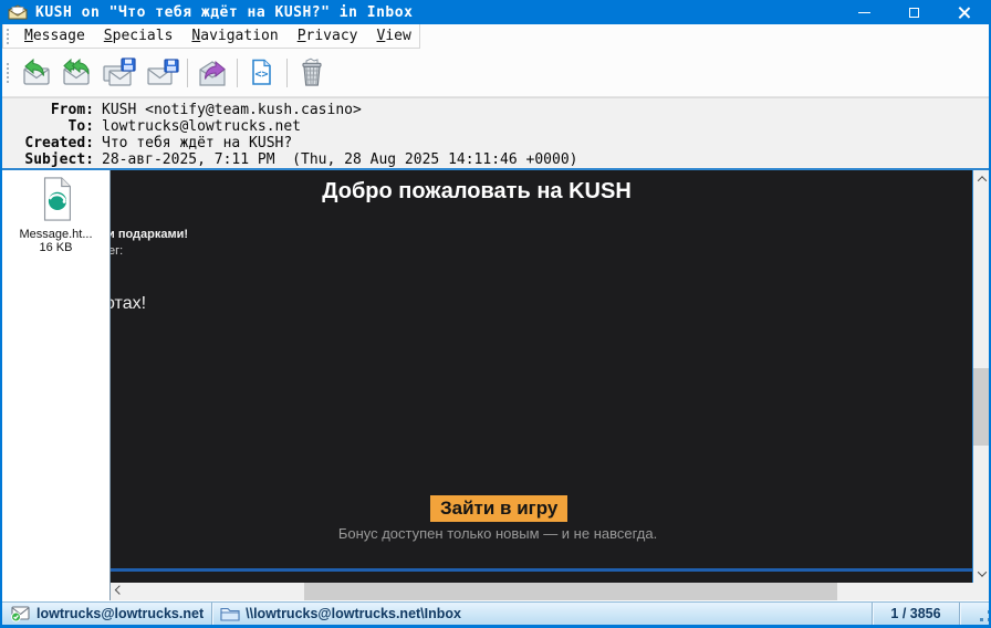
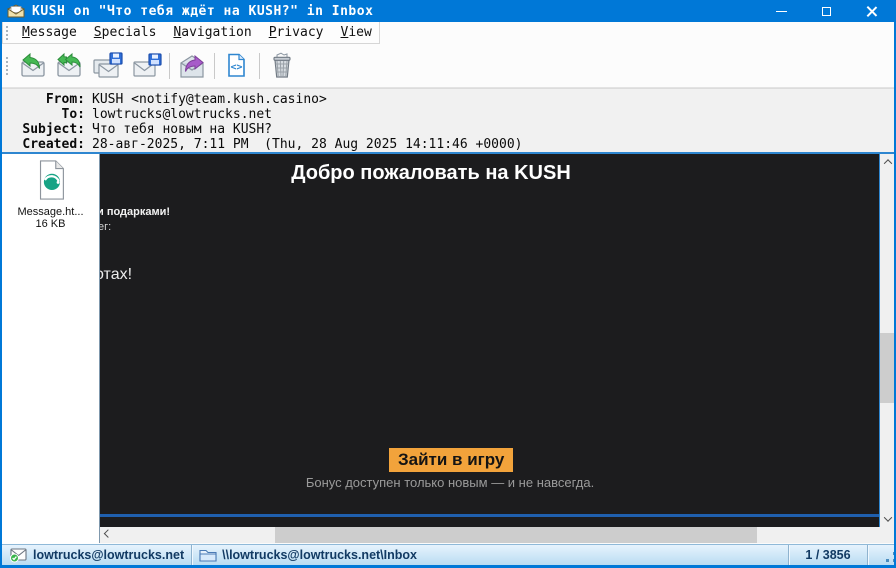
  KUSH on "Что тебя ждёт на KUSH?" in Inbox
  Message
  Specials
  Navigation
  Privacy
  View
  <>
  From:
  KUSH <notify@team.kush.casino>
  To:
  lowtrucks@lowtrucks.net
- Created:
+ Subject:
- Что тебя ждёт на KUSH?
+ Что тебя новым на KUSH?
- Subject:
+ Created:
  28-авг-2025, 7:11 PM (Thu, 28 Aug 2025 14:11:46 +0000)
  Message.ht...
  16 KB
  Добро пожаловать на KUSH
  и подарками!
  ег:
  отах!
  Зайти в игру
  Бонус доступен только новым — и не навсегда.
  lowtrucks@lowtrucks.net
  \\lowtrucks@lowtrucks.net\Inbox
  1 / 3856
